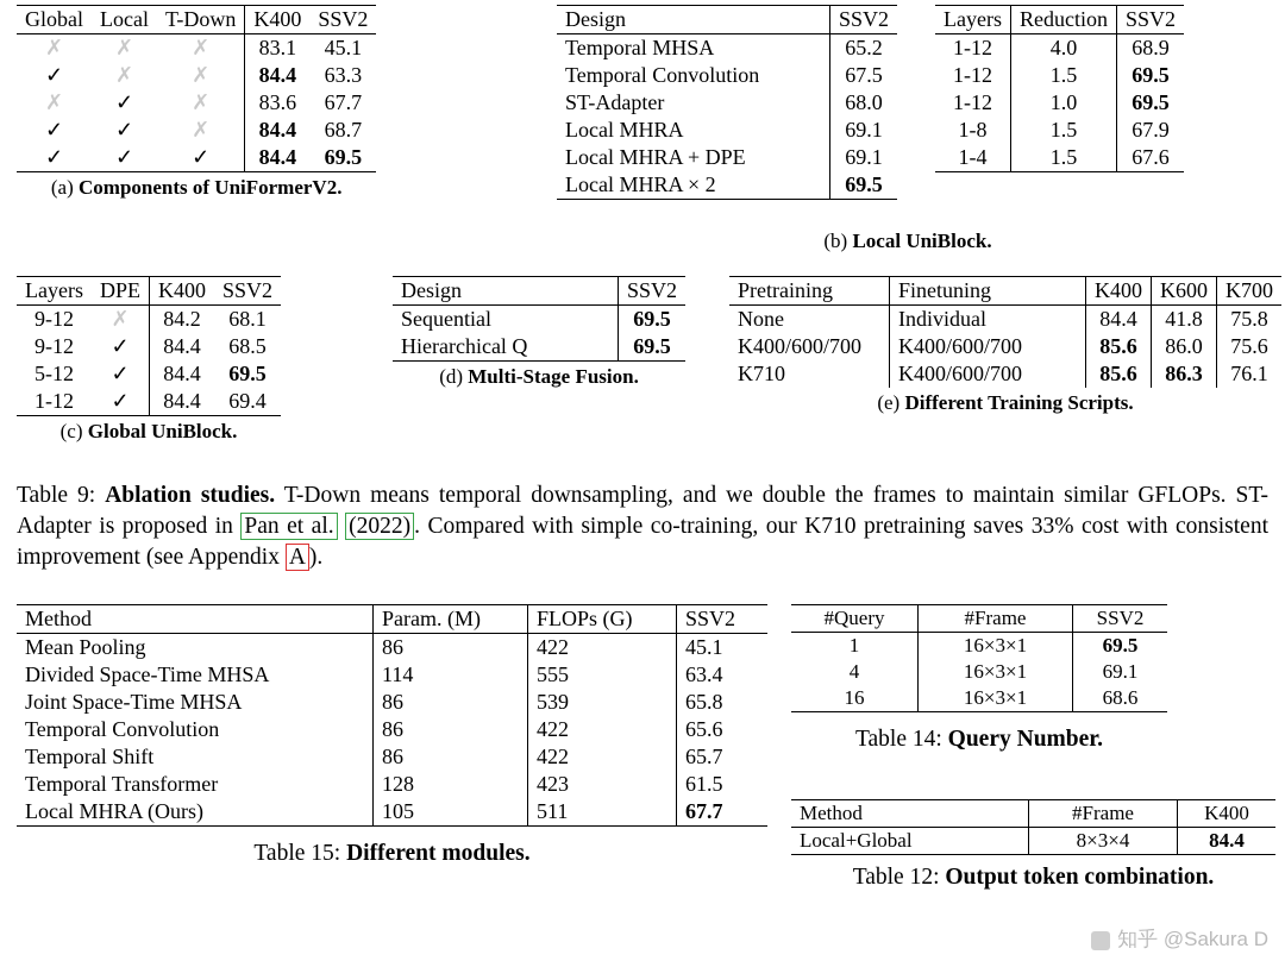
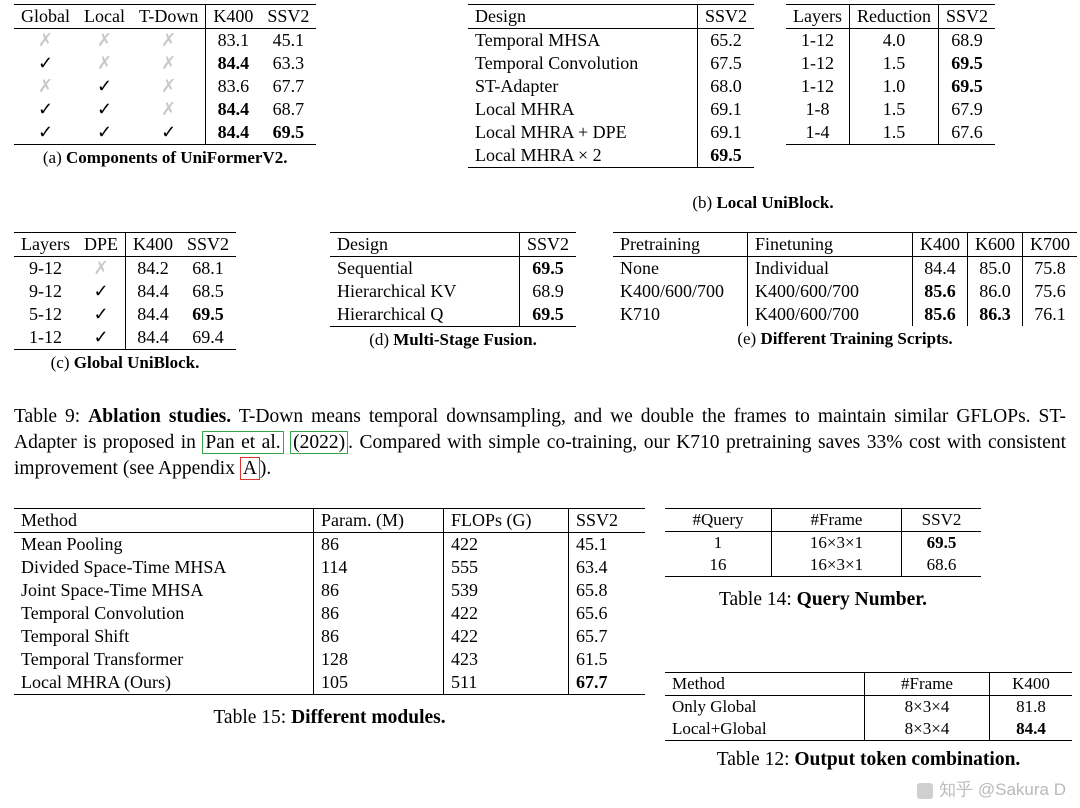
  Global	Local	T-Down	K400	SSV2
  ✗	✗	✗	83.1	45.1
  ✓	✗	✗	84.4	63.3
  ✗	✓	✗	83.6	67.7
  ✓	✓	✗	84.4	68.7
  ✓	✓	✓	84.4	69.5
  (a) Components of UniFormerV2.
  Design	SSV2
  Temporal MHSA	65.2
  Temporal Convolution	67.5
  ST-Adapter	68.0
  Local MHRA	69.1
  Local MHRA + DPE	69.1
  Local MHRA × 2	69.5
  Layers	Reduction	SSV2
  1-12	4.0	68.9
  1-12	1.5	69.5
  1-12	1.0	69.5
  1-8	1.5	67.9
  1-4	1.5	67.6
  (b) Local UniBlock.
  Layers	DPE	K400	SSV2
  9-12	✗	84.2	68.1
  9-12	✓	84.4	68.5
  5-12	✓	84.4	69.5
  1-12	✓	84.4	69.4
  (c) Global UniBlock.
  Design	SSV2
  Sequential	69.5
+ Hierarchical KV	68.9
  Hierarchical Q	69.5
  (d) Multi-Stage Fusion.
  Pretraining	Finetuning	K400	K600	K700
- None	Individual	84.4	41.8	75.8
+ None	Individual	84.4	85.0	75.8
  K400/600/700	K400/600/700	85.6	86.0	75.6
  K710	K400/600/700	85.6	86.3	76.1
  (e) Different Training Scripts.
  Table 9: Ablation studies. T-Down means temporal downsampling, and we double the frames to maintain similar GFLOPs. ST-Adapter is proposed in Pan et al. (2022) . Compared with simple co-training, our K710 pretraining saves 33% cost with consistent improvement (see Appendix A ).
  Method	Param. (M)	FLOPs (G)	SSV2
  Mean Pooling	86	422	45.1
  Divided Space-Time MHSA	114	555	63.4
  Joint Space-Time MHSA	86	539	65.8
  Temporal Convolution	86	422	65.6
  Temporal Shift	86	422	65.7
  Temporal Transformer	128	423	61.5
  Local MHRA (Ours)	105	511	67.7
  Table 15: Different modules.
  #Query	#Frame	SSV2
  1	16×3×1	69.5
- 4	16×3×1	69.1
  16	16×3×1	68.6
  Table 14: Query Number.
  Method	#Frame	K400
+ Only Global	8×3×4	81.8
  Local+Global	8×3×4	84.4
  Table 12: Output token combination.
  知乎 @Sakura D
